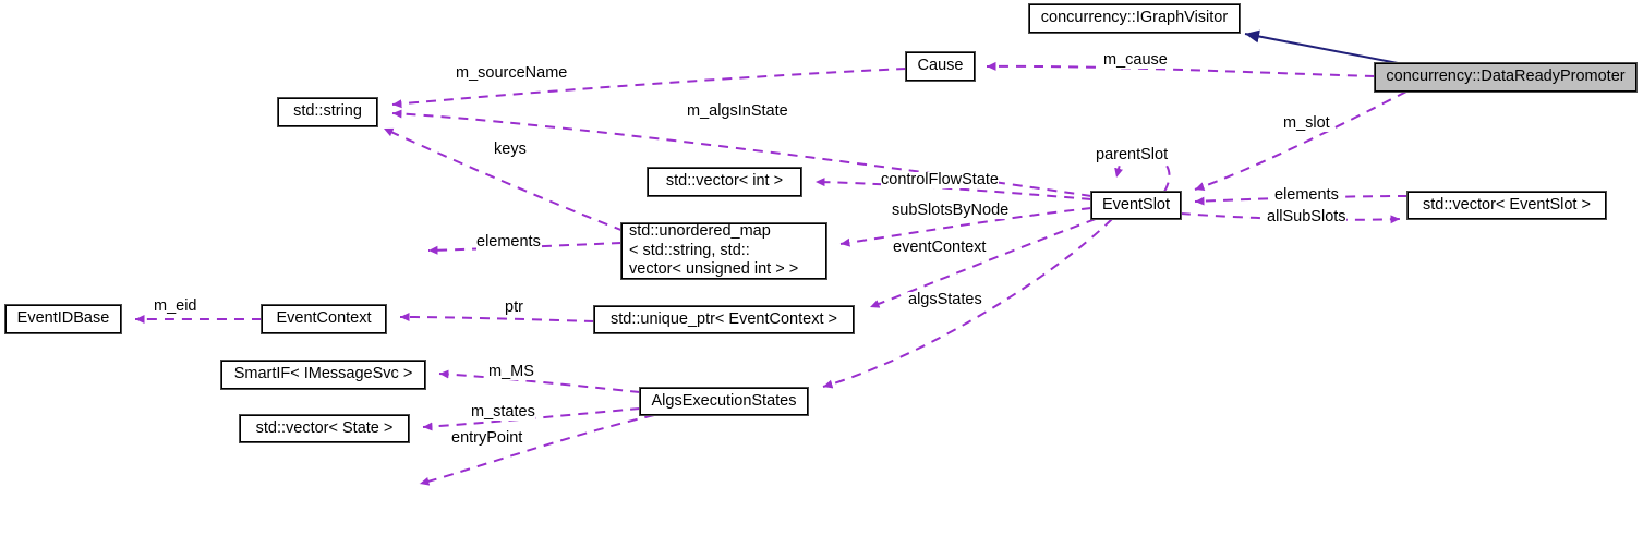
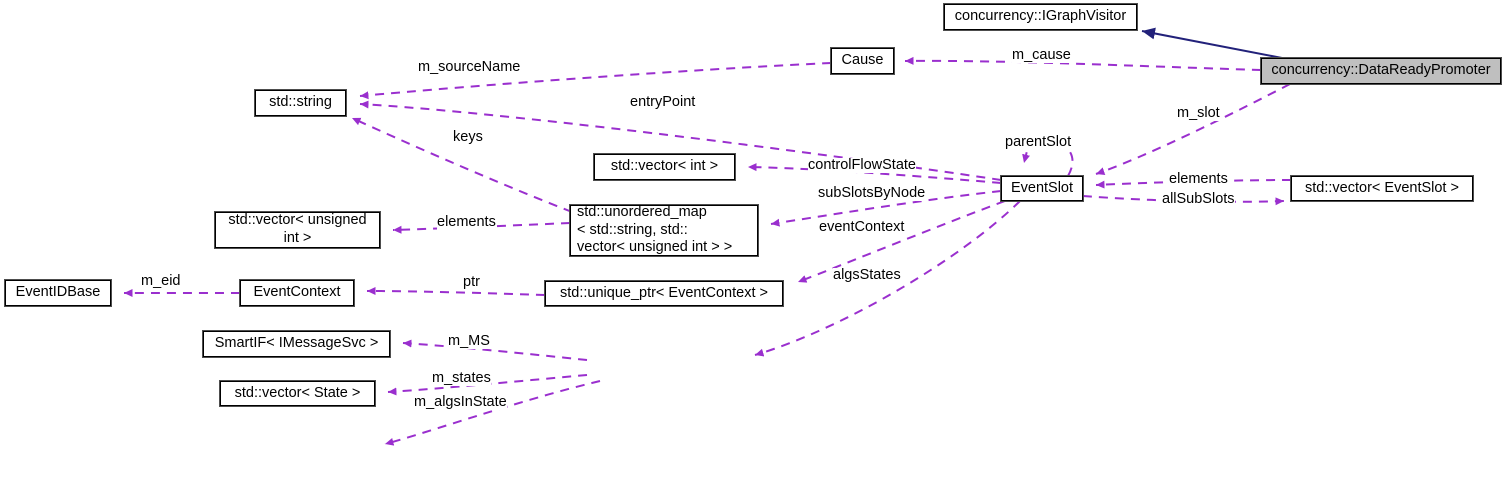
  concurrency::IGraphVisitor
  concurrency::DataReadyPromoter
  Cause
  std::string
  std::vector< int >
  EventSlot
  std::vector< EventSlot >
+ std::vector< unsigned
+ int >
  std::unordered_map
  < std::string, std::
  vector< unsigned int > >
  EventIDBase
  EventContext
  std::unique_ptr< EventContext >
  SmartIF< IMessageSvc >
- AlgsExecutionStates
  std::vector< State >
  m_cause
  m_sourceName
- m_algsInState
+ entryPoint
  keys
  m_slot
  parentSlot
  controlFlowState
  elements
  subSlotsByNode
  allSubSlots
  elements
  eventContext
  algsStates
  m_eid
  ptr
  m_MS
  m_states
- entryPoint
+ m_algsInState
